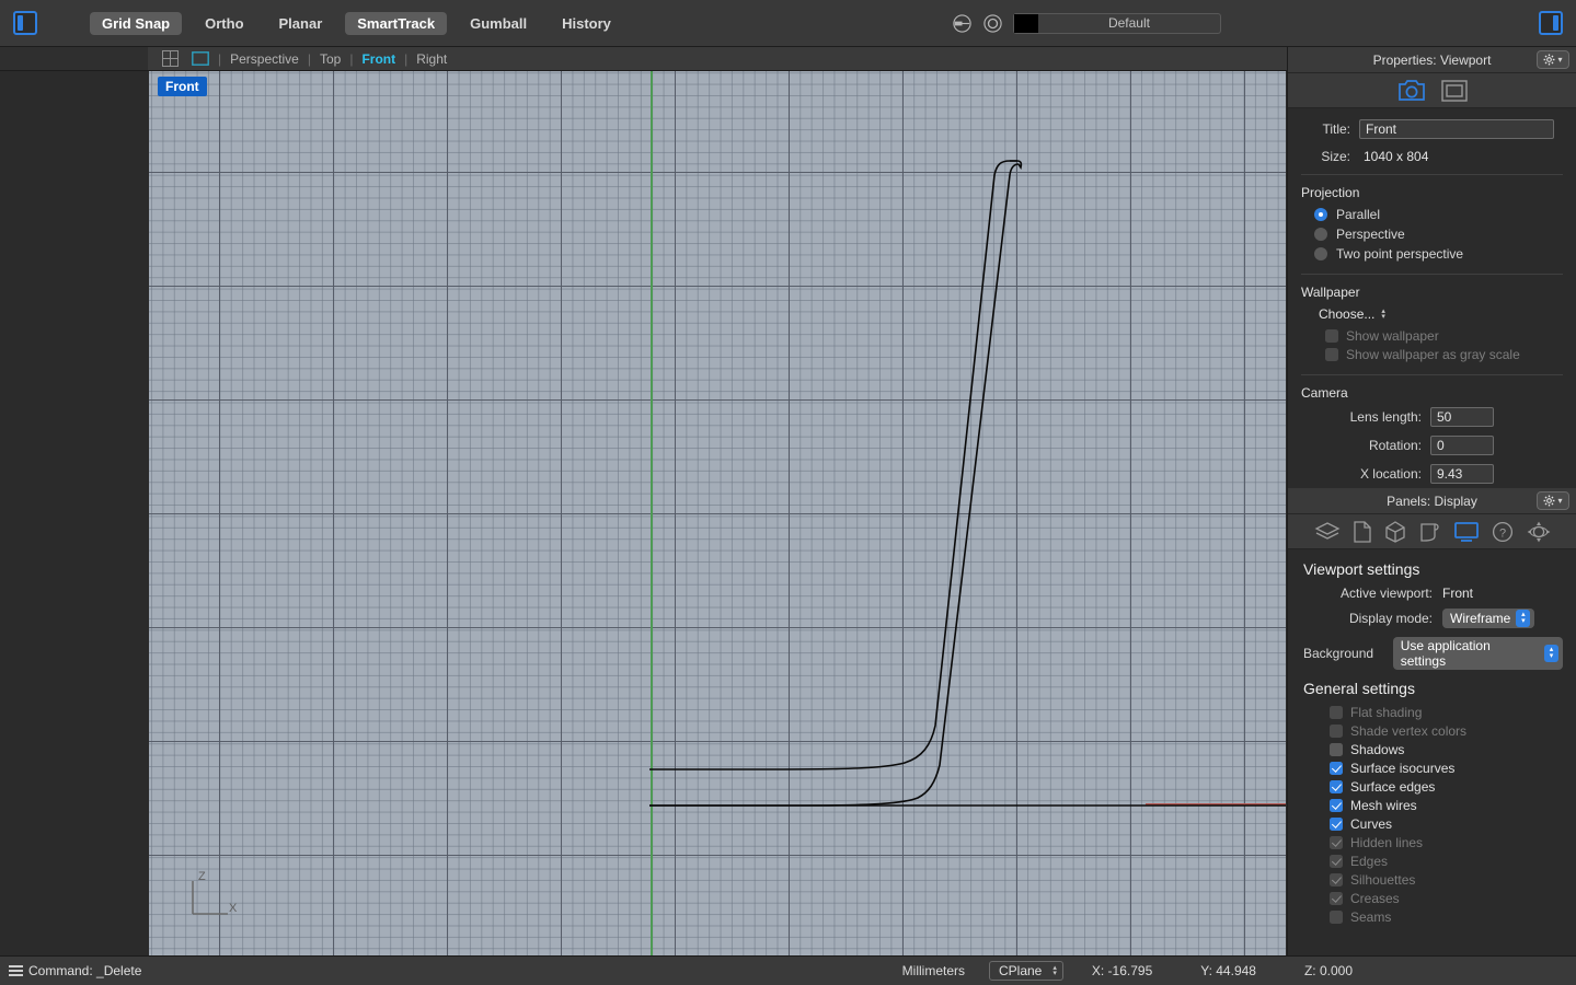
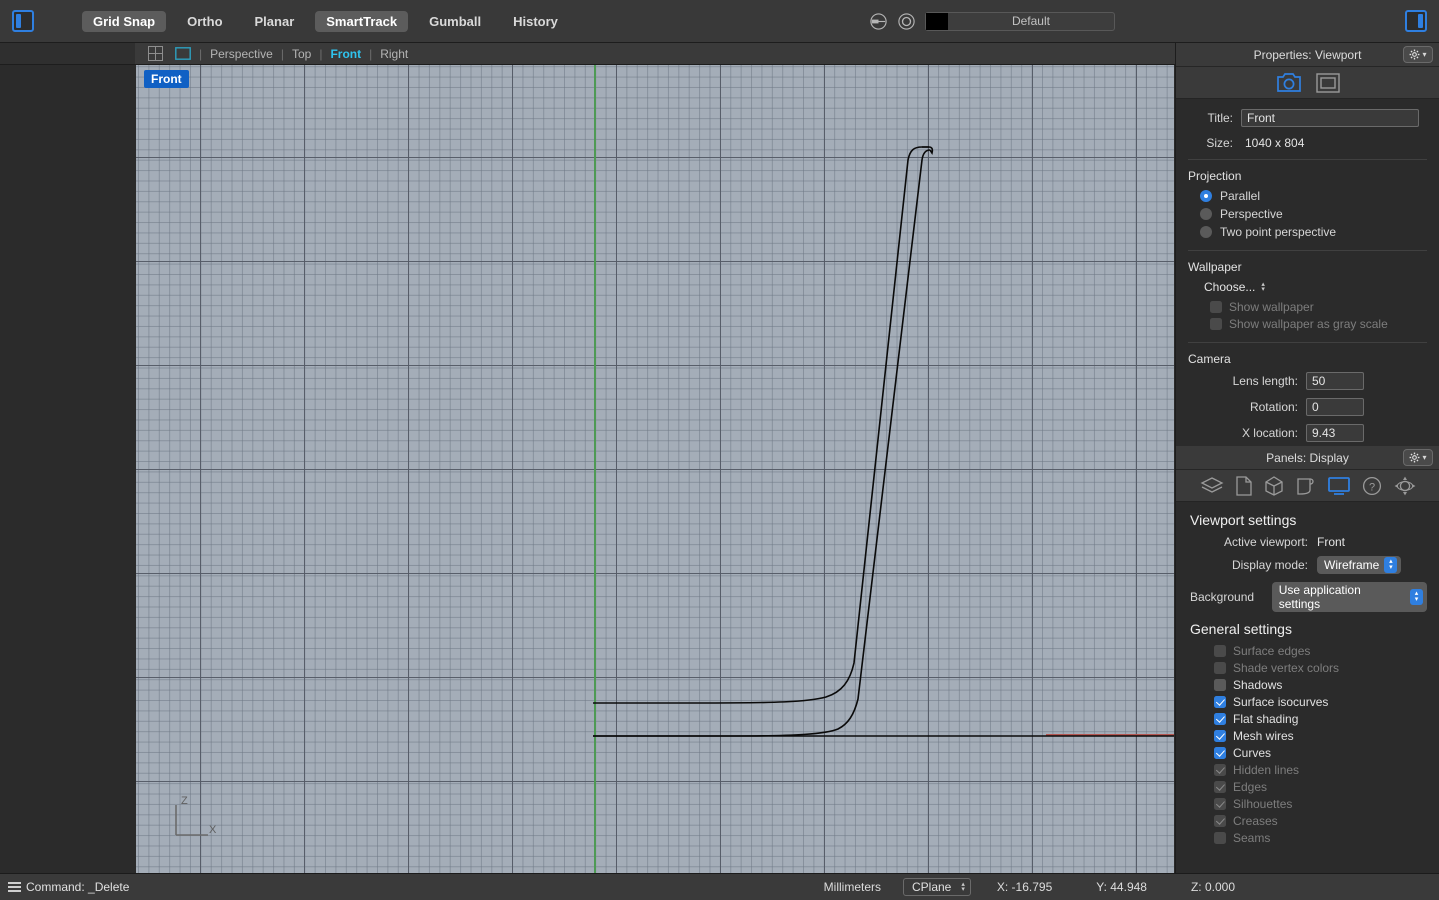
  Grid Snap
  Ortho
  Planar
  SmartTrack
  Gumball
  History
  Default
  |
  Perspective
  |
  Top
  |
  Front
  |
  Right
  Front
  Z
  X
  Properties: Viewport
  ▾
  Title:
  Front
  Size:
  1040 x 804
  Projection
  Parallel
  Perspective
  Two point perspective
  Wallpaper
  Choose...
  Show wallpaper
  Show wallpaper as gray scale
  Camera
  Lens length:
  50
  Rotation:
  0
  X location:
  9.43
  Panels: Display
  ▾
  ?
  Viewport settings
  Active viewport:
  Front
  Display mode:
  Wireframe
  Background
  Use application settings
  General settings
- Flat shading
+ Surface edges
  Shade vertex colors
  Shadows
  Surface isocurves
- Surface edges
+ Flat shading
  Mesh wires
  Curves
  Hidden lines
  Edges
  Silhouettes
  Creases
  Seams
  Command: _Delete
  Millimeters
  CPlane
  X: -16.795
  Y: 44.948
  Z: 0.000
